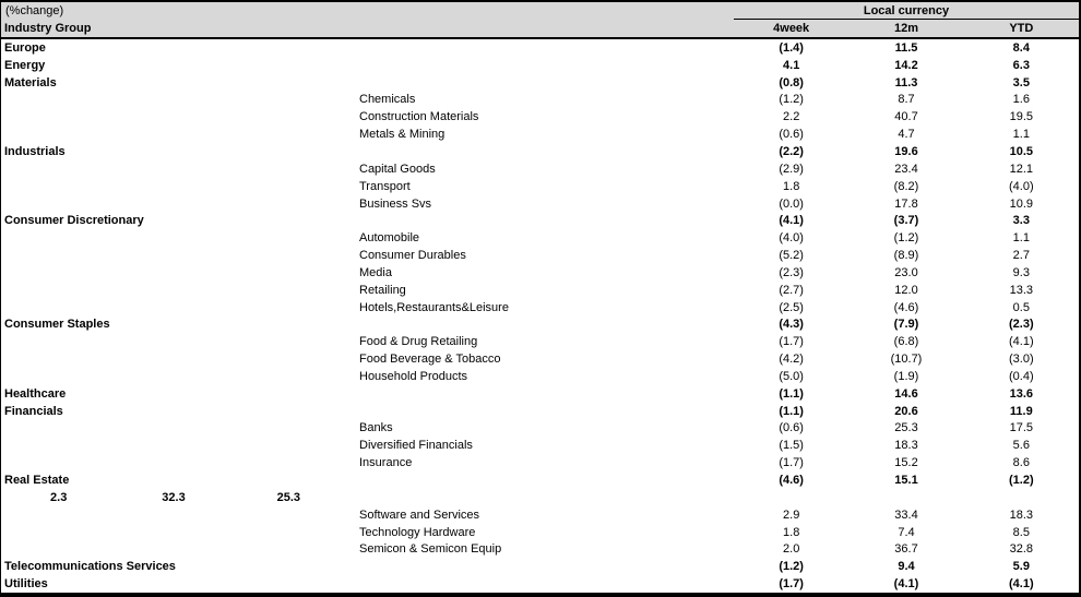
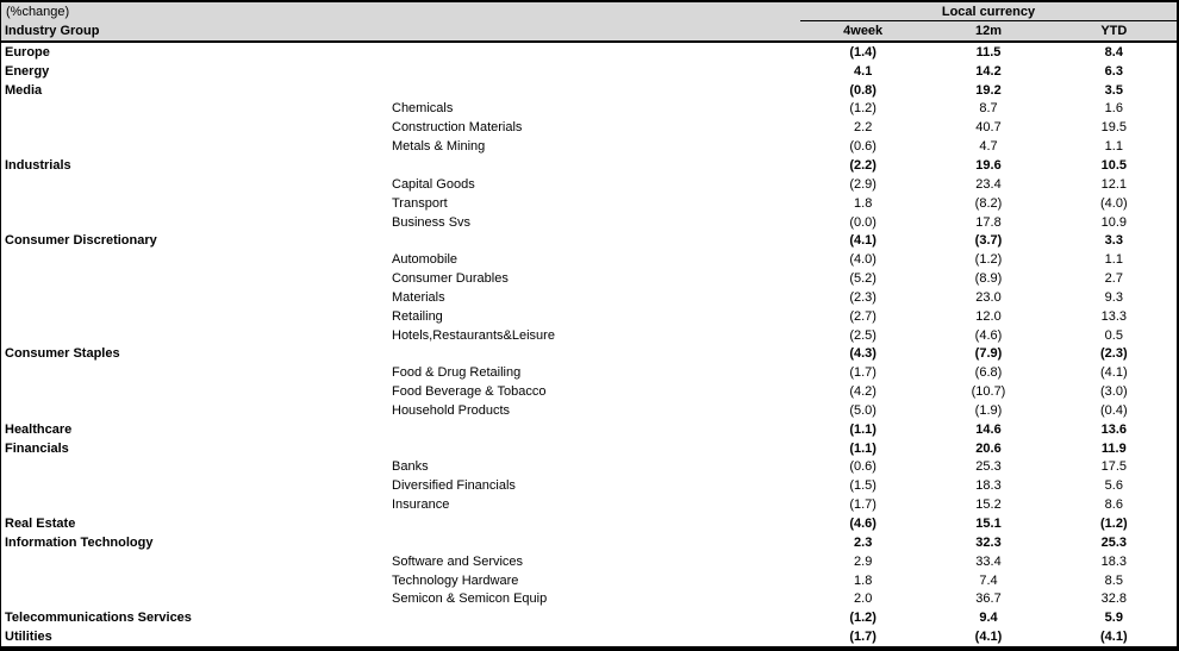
  (%change)
  Local currency
  Industry Group
  4week
  12m
  YTD
  Europe
  (1.4)
  11.5
  8.4
  Energy
  4.1
  14.2
  6.3
- Materials
+ Media
  (0.8)
- 11.3
+ 19.2
  3.5
  Chemicals
  (1.2)
  8.7
  1.6
  Construction Materials
  2.2
  40.7
  19.5
  Metals & Mining
  (0.6)
  4.7
  1.1
  Industrials
  (2.2)
  19.6
  10.5
  Capital Goods
  (2.9)
  23.4
  12.1
  Transport
  1.8
  (8.2)
  (4.0)
  Business Svs
  (0.0)
  17.8
  10.9
  Consumer Discretionary
  (4.1)
  (3.7)
  3.3
  Automobile
  (4.0)
  (1.2)
  1.1
  Consumer Durables
  (5.2)
  (8.9)
  2.7
- Media
+ Materials
  (2.3)
  23.0
  9.3
  Retailing
  (2.7)
  12.0
  13.3
  Hotels,Restaurants&Leisure
  (2.5)
  (4.6)
  0.5
  Consumer Staples
  (4.3)
  (7.9)
  (2.3)
  Food & Drug Retailing
  (1.7)
  (6.8)
  (4.1)
  Food Beverage & Tobacco
  (4.2)
  (10.7)
  (3.0)
  Household Products
  (5.0)
  (1.9)
  (0.4)
  Healthcare
  (1.1)
  14.6
  13.6
  Financials
  (1.1)
  20.6
  11.9
  Banks
  (0.6)
  25.3
  17.5
  Diversified Financials
  (1.5)
  18.3
  5.6
  Insurance
  (1.7)
  15.2
  8.6
  Real Estate
  (4.6)
  15.1
  (1.2)
+ Information Technology
  2.3
  32.3
  25.3
  Software and Services
  2.9
  33.4
  18.3
  Technology Hardware
  1.8
  7.4
  8.5
  Semicon & Semicon Equip
  2.0
  36.7
  32.8
  Telecommunications Services
  (1.2)
  9.4
  5.9
  Utilities
  (1.7)
  (4.1)
  (4.1)
